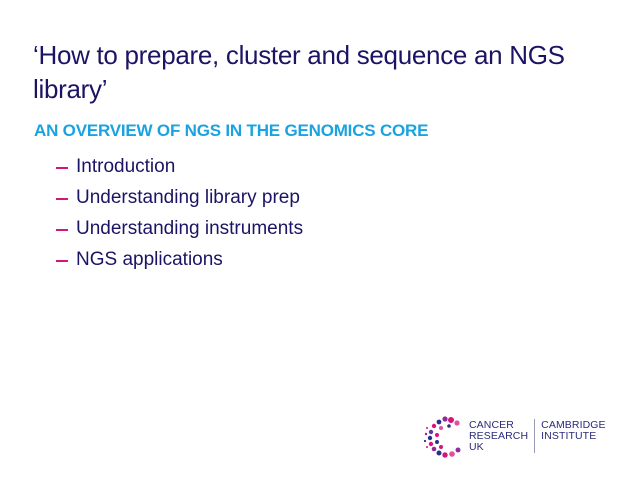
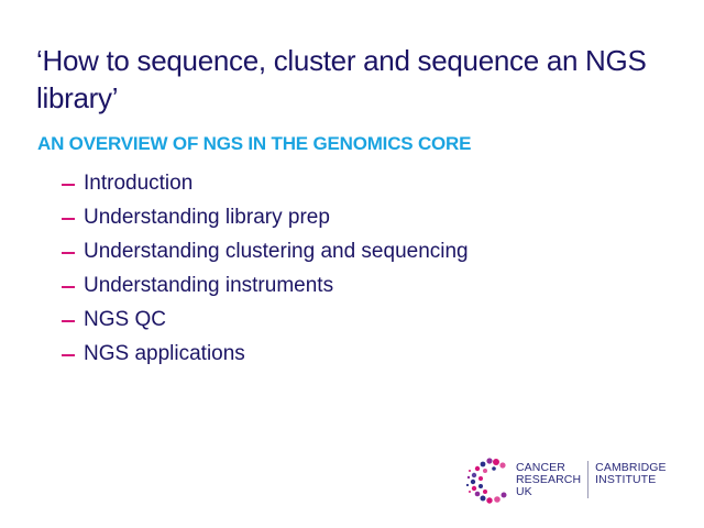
- ‘How to prepare, cluster and sequence an NGS library’
+ ‘How to sequence, cluster and sequence an NGS library’
  AN OVERVIEW OF NGS IN THE GENOMICS CORE
  Introduction
  Understanding library prep
+ Understanding clustering and sequencing
  Understanding instruments
+ NGS QC
  NGS applications
  CANCER
  RESEARCH
  UK
  CAMBRIDGE
  INSTITUTE
